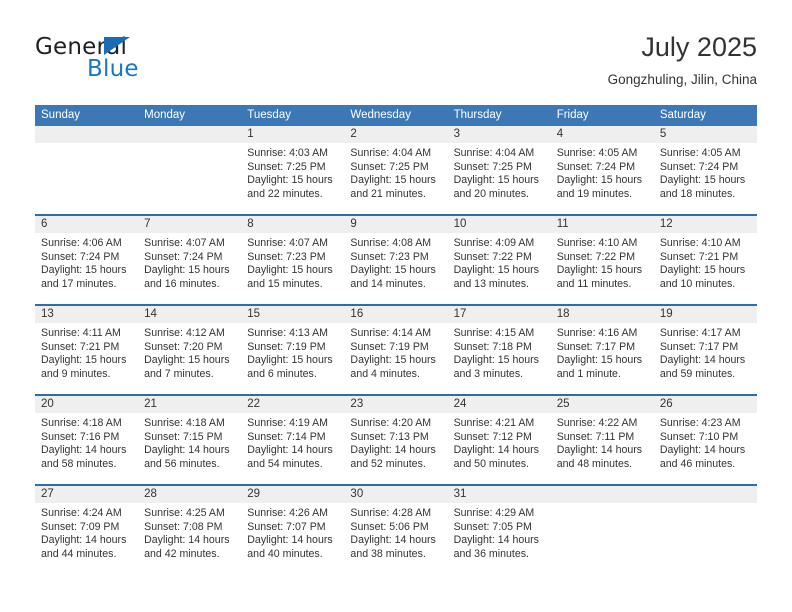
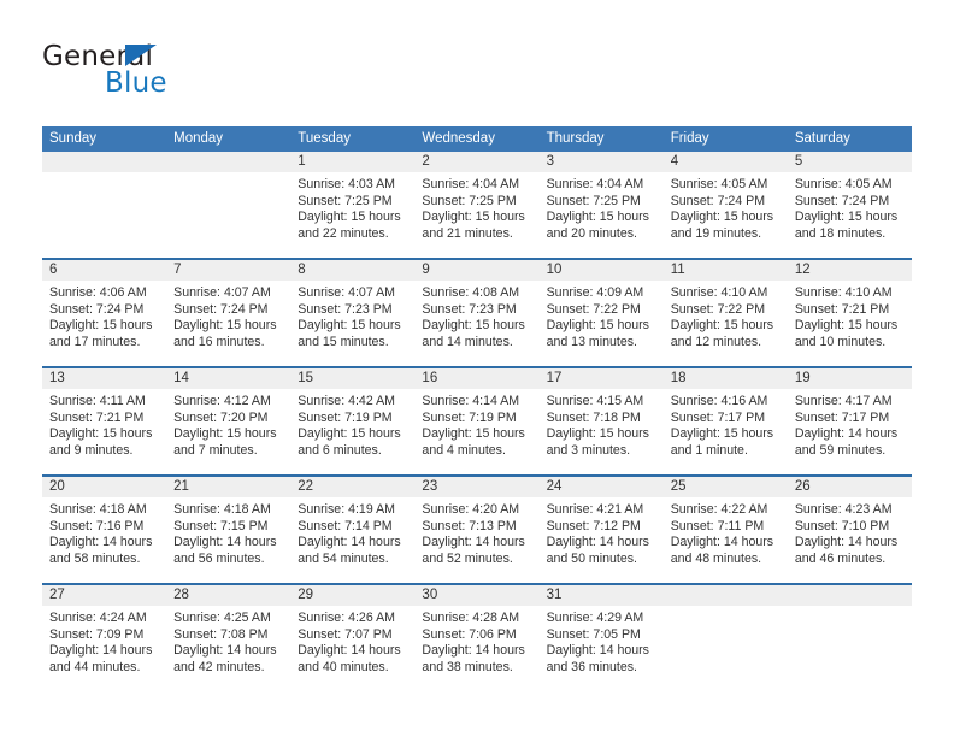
  General
  Blue
- July 2025
- Gongzhuling, Jilin, China
  Sunday
  Monday
  Tuesday
  Wednesday
  Thursday
  Friday
  Saturday
  1
  Sunrise: 4:03 AM
  Sunset: 7:25 PM
  Daylight: 15 hours
  and 22 minutes.
  2
  Sunrise: 4:04 AM
  Sunset: 7:25 PM
  Daylight: 15 hours
  and 21 minutes.
  3
  Sunrise: 4:04 AM
  Sunset: 7:25 PM
  Daylight: 15 hours
  and 20 minutes.
  4
  Sunrise: 4:05 AM
  Sunset: 7:24 PM
  Daylight: 15 hours
  and 19 minutes.
  5
  Sunrise: 4:05 AM
  Sunset: 7:24 PM
  Daylight: 15 hours
  and 18 minutes.
  6
  Sunrise: 4:06 AM
  Sunset: 7:24 PM
  Daylight: 15 hours
  and 17 minutes.
  7
  Sunrise: 4:07 AM
  Sunset: 7:24 PM
  Daylight: 15 hours
  and 16 minutes.
  8
  Sunrise: 4:07 AM
  Sunset: 7:23 PM
  Daylight: 15 hours
  and 15 minutes.
  9
  Sunrise: 4:08 AM
  Sunset: 7:23 PM
  Daylight: 15 hours
  and 14 minutes.
  10
  Sunrise: 4:09 AM
  Sunset: 7:22 PM
  Daylight: 15 hours
  and 13 minutes.
  11
  Sunrise: 4:10 AM
  Sunset: 7:22 PM
  Daylight: 15 hours
- and 11 minutes.
+ and 12 minutes.
  12
  Sunrise: 4:10 AM
  Sunset: 7:21 PM
  Daylight: 15 hours
  and 10 minutes.
  13
  Sunrise: 4:11 AM
  Sunset: 7:21 PM
  Daylight: 15 hours
  and 9 minutes.
  14
  Sunrise: 4:12 AM
  Sunset: 7:20 PM
  Daylight: 15 hours
  and 7 minutes.
  15
- Sunrise: 4:13 AM
+ Sunrise: 4:42 AM
  Sunset: 7:19 PM
  Daylight: 15 hours
  and 6 minutes.
  16
  Sunrise: 4:14 AM
  Sunset: 7:19 PM
  Daylight: 15 hours
  and 4 minutes.
  17
  Sunrise: 4:15 AM
  Sunset: 7:18 PM
  Daylight: 15 hours
  and 3 minutes.
  18
  Sunrise: 4:16 AM
  Sunset: 7:17 PM
  Daylight: 15 hours
  and 1 minute.
  19
  Sunrise: 4:17 AM
  Sunset: 7:17 PM
  Daylight: 14 hours
  and 59 minutes.
  20
  Sunrise: 4:18 AM
  Sunset: 7:16 PM
  Daylight: 14 hours
  and 58 minutes.
  21
  Sunrise: 4:18 AM
  Sunset: 7:15 PM
  Daylight: 14 hours
  and 56 minutes.
  22
  Sunrise: 4:19 AM
  Sunset: 7:14 PM
  Daylight: 14 hours
  and 54 minutes.
  23
  Sunrise: 4:20 AM
  Sunset: 7:13 PM
  Daylight: 14 hours
  and 52 minutes.
  24
  Sunrise: 4:21 AM
  Sunset: 7:12 PM
  Daylight: 14 hours
  and 50 minutes.
  25
  Sunrise: 4:22 AM
  Sunset: 7:11 PM
  Daylight: 14 hours
  and 48 minutes.
  26
  Sunrise: 4:23 AM
  Sunset: 7:10 PM
  Daylight: 14 hours
  and 46 minutes.
  27
  Sunrise: 4:24 AM
  Sunset: 7:09 PM
  Daylight: 14 hours
  and 44 minutes.
  28
  Sunrise: 4:25 AM
  Sunset: 7:08 PM
  Daylight: 14 hours
  and 42 minutes.
  29
  Sunrise: 4:26 AM
  Sunset: 7:07 PM
  Daylight: 14 hours
  and 40 minutes.
  30
  Sunrise: 4:28 AM
- Sunset: 5:06 PM
+ Sunset: 7:06 PM
  Daylight: 14 hours
  and 38 minutes.
  31
  Sunrise: 4:29 AM
  Sunset: 7:05 PM
  Daylight: 14 hours
  and 36 minutes.
